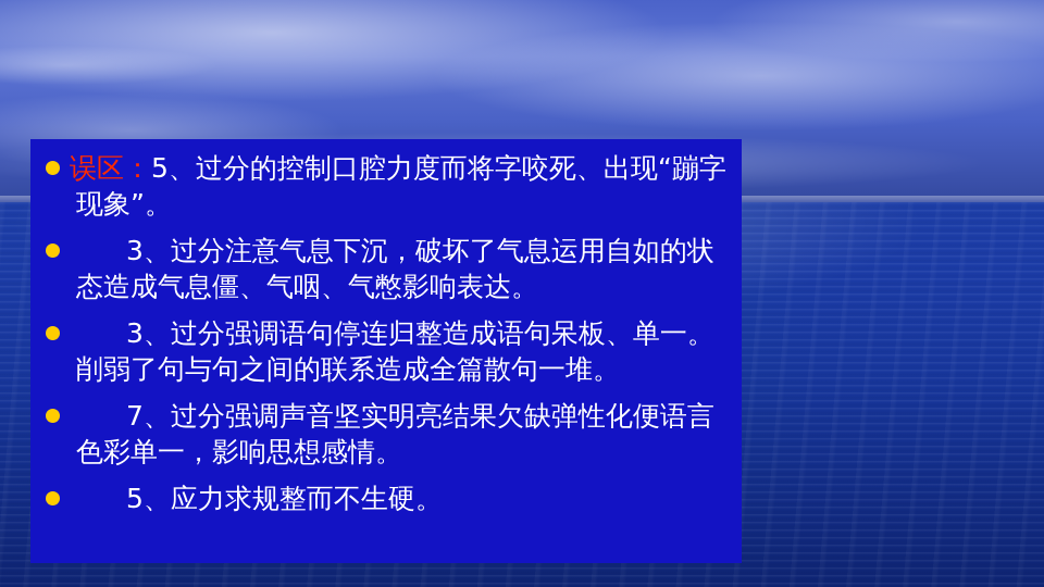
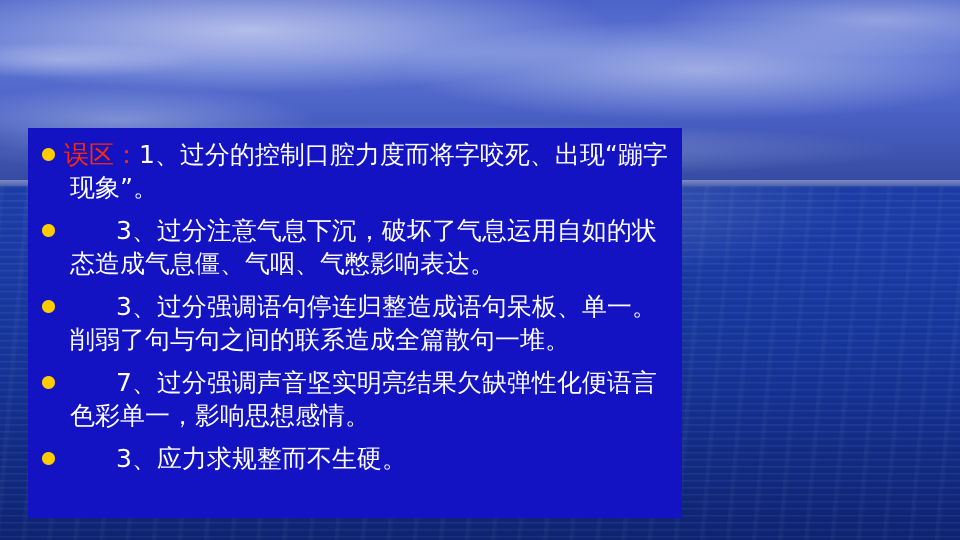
- 误区：5、过分的控制口腔力度而将字咬死、出现“蹦字现象”。
+ 误区：1、过分的控制口腔力度而将字咬死、出现“蹦字现象”。
  3、过分注意气息下沉，破坏了气息运用自如的状态造成气息僵、气咽、气憋影响表达。
  3、过分强调语句停连归整造成语句呆板、单一。削弱了句与句之间的联系造成全篇散句一堆。
  7、过分强调声音坚实明亮结果欠缺弹性化便语言色彩单一，影响思想感情。
- 5、应力求规整而不生硬。
+ 3、应力求规整而不生硬。
